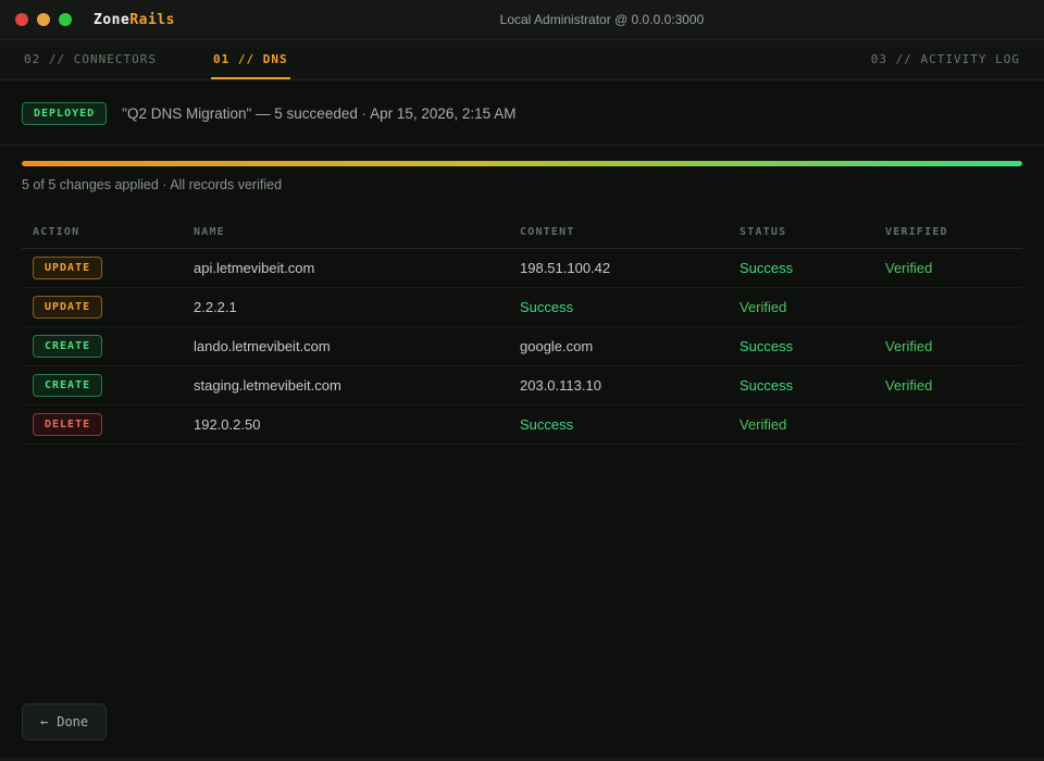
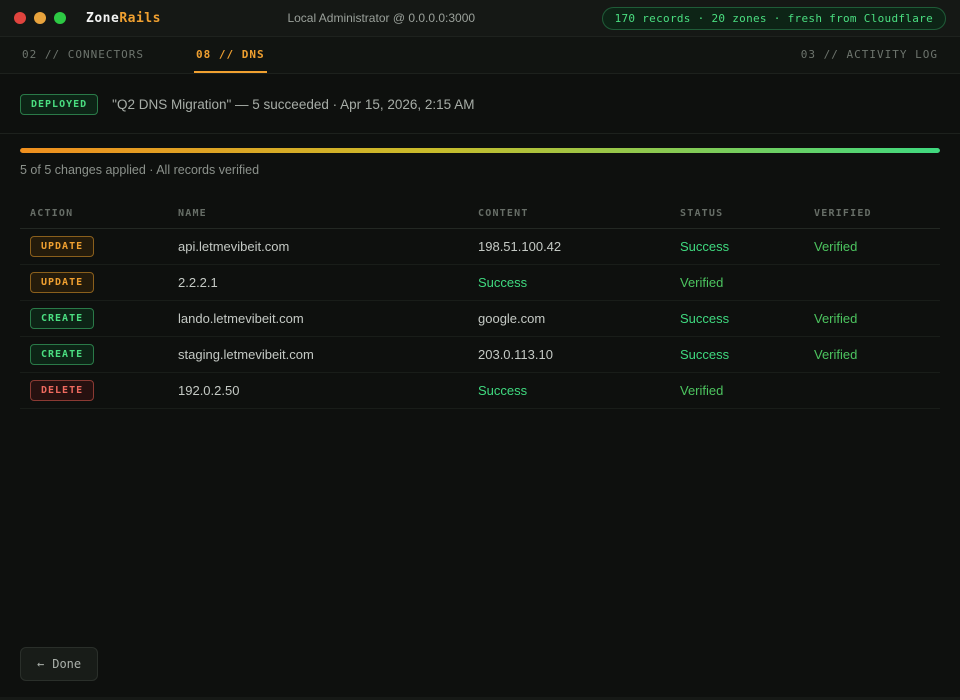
  ZoneRails
  Local Administrator @ 0.0.0.0:3000
+ 170 records · 20 zones · fresh from Cloudflare
  02 // CONNECTORS
- 01 // DNS
+ 08 // DNS
  03 // ACTIVITY LOG
  DEPLOYED
  "Q2 DNS Migration" — 5 succeeded · Apr 15, 2026, 2:15 AM
  5 of 5 changes applied · All records verified
  ACTION
  NAME
  CONTENT
  STATUS
  VERIFIED
  UPDATE
  api.letmevibeit.com
  198.51.100.42
  Success
  Verified
  UPDATE
  2.2.2.1
  Success
  Verified
  CREATE
  lando.letmevibeit.com
  google.com
  Success
  Verified
  CREATE
  staging.letmevibeit.com
  203.0.113.10
  Success
  Verified
  DELETE
  192.0.2.50
  Success
  Verified
  ←
  Done
